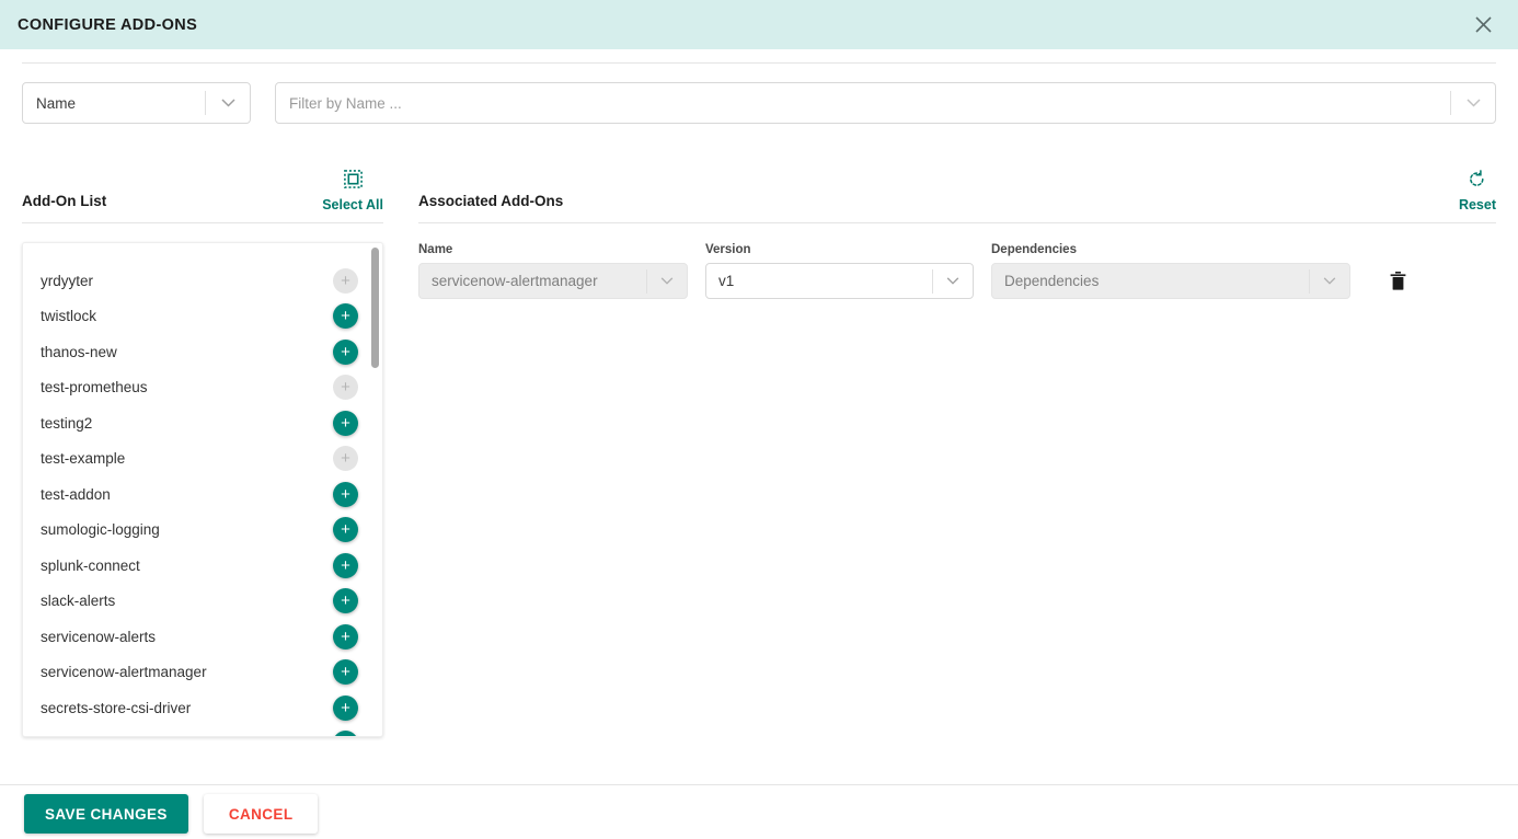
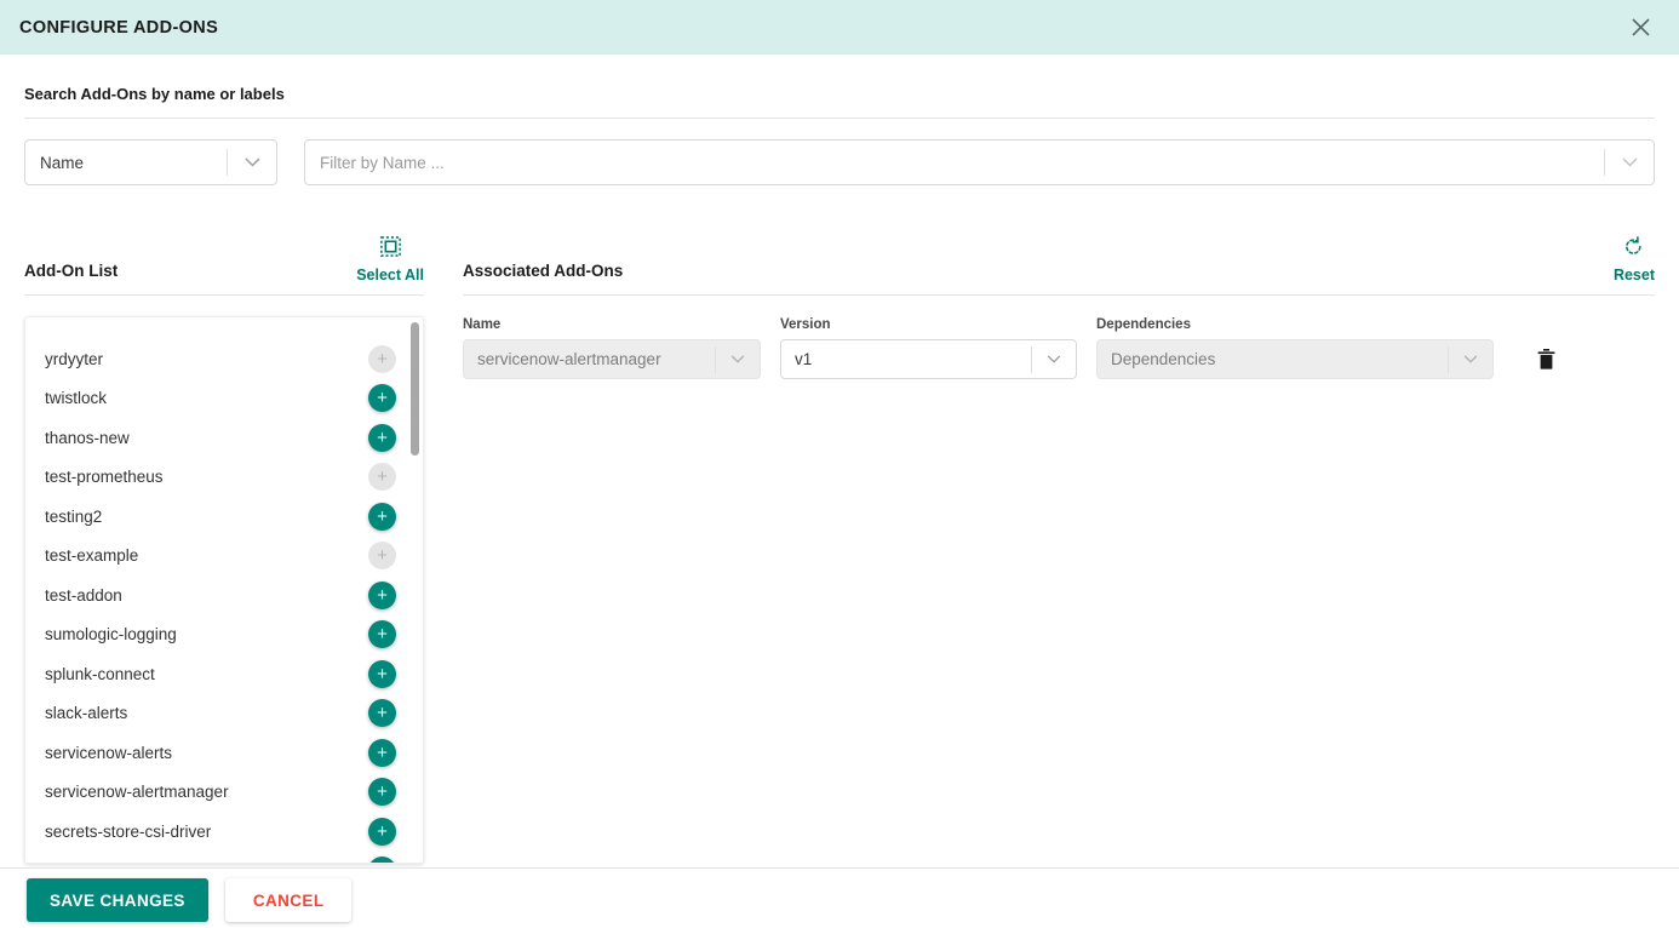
  CONFIGURE ADD-ONS
+ Search Add-Ons by name or labels
  Name
  Filter by Name ...
  Add-On List
  Select All
  yrdyyter
  +
  twistlock
  +
  thanos-new
  +
  test-prometheus
  +
  testing2
  +
  test-example
  +
  test-addon
  +
  sumologic-logging
  +
  splunk-connect
  +
  slack-alerts
  +
  servicenow-alerts
  +
  servicenow-alertmanager
  +
  secrets-store-csi-driver
  +
  Associated Add-Ons
  Reset
  Name
  servicenow-alertmanager
  Version
  v1
  Dependencies
  Dependencies
  SAVE CHANGES
  CANCEL
